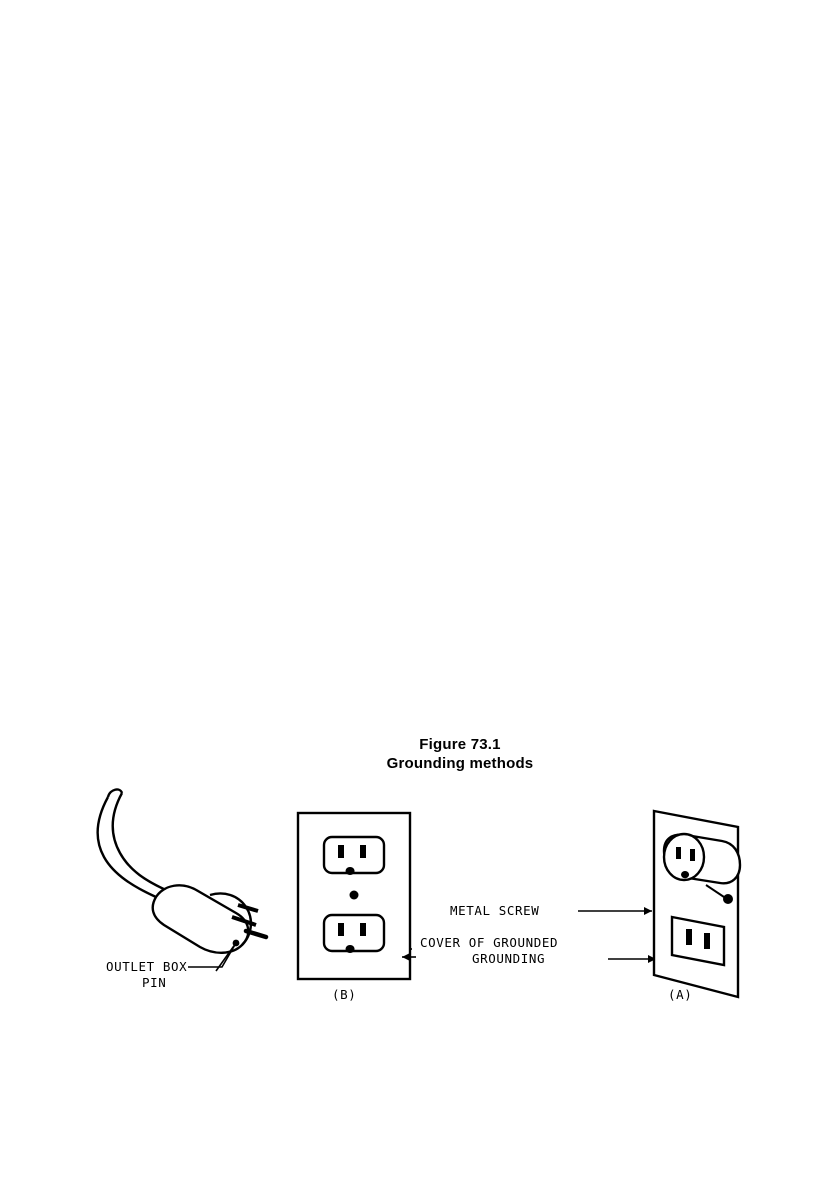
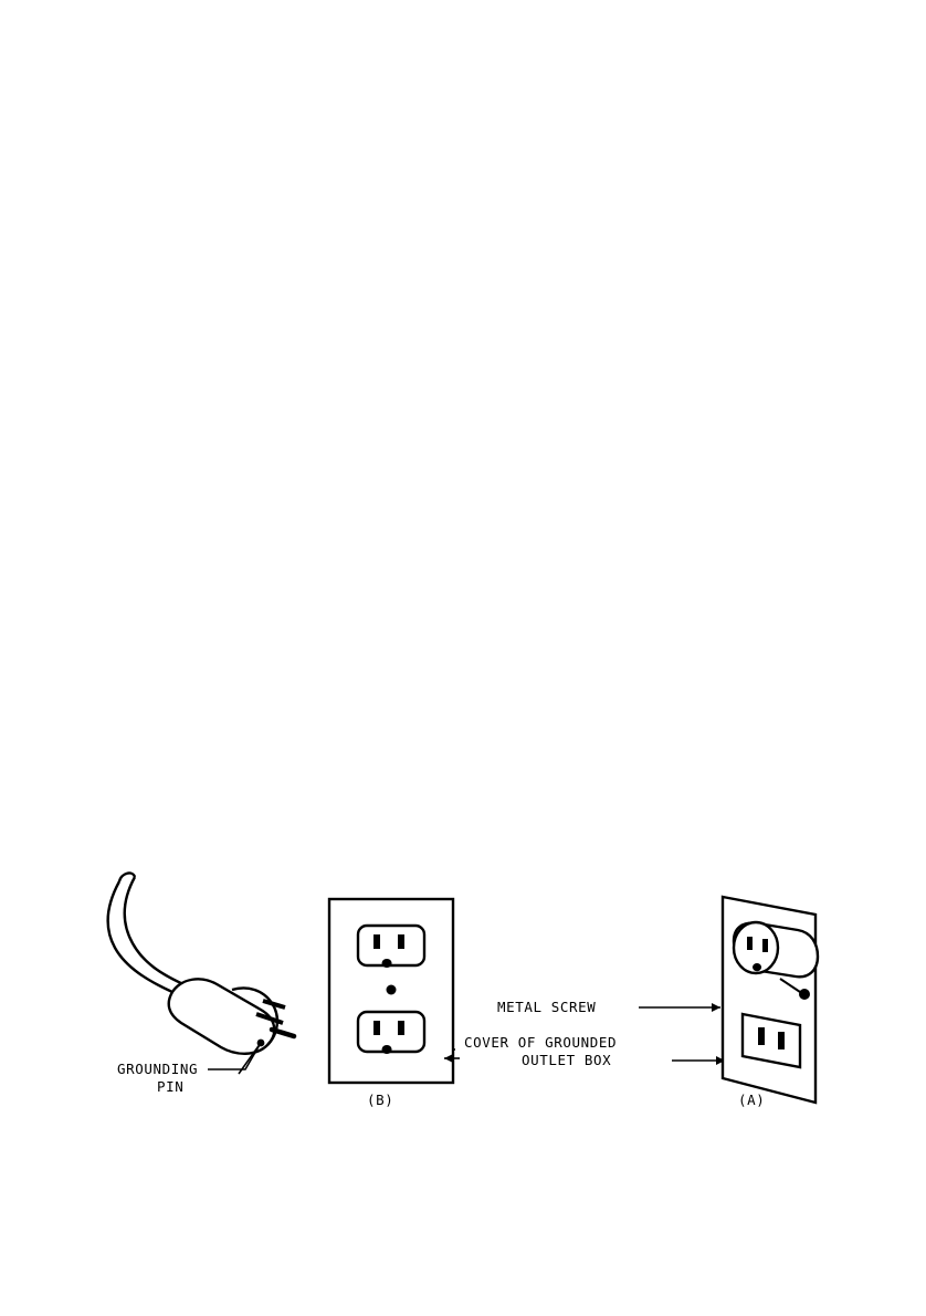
- Figure 73.1
- Grounding methods
- OUTLET BOX
+ GROUNDING
  PIN
  (B)
  METAL SCREW
  COVER OF GROUNDED
- GROUNDING
+ OUTLET BOX
  (A)
